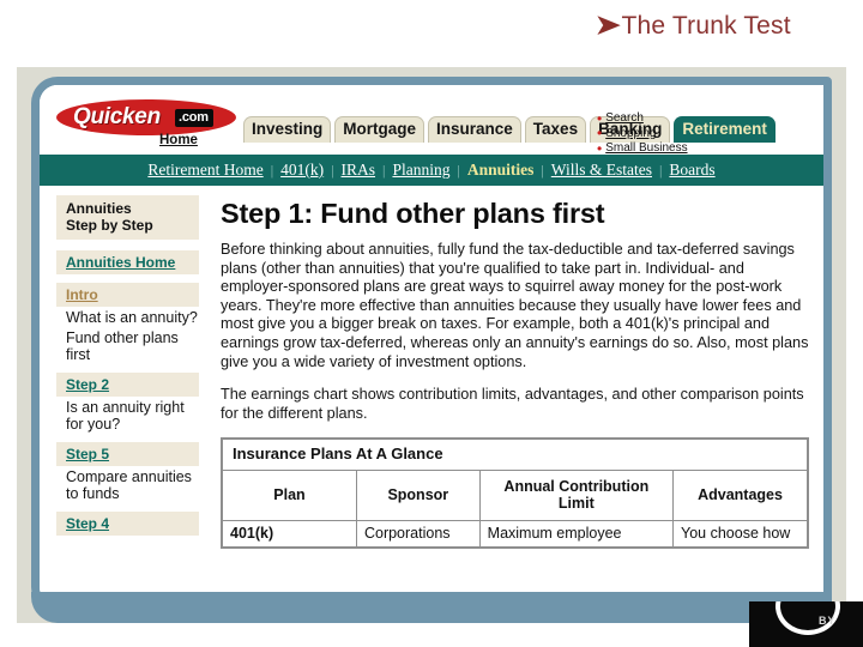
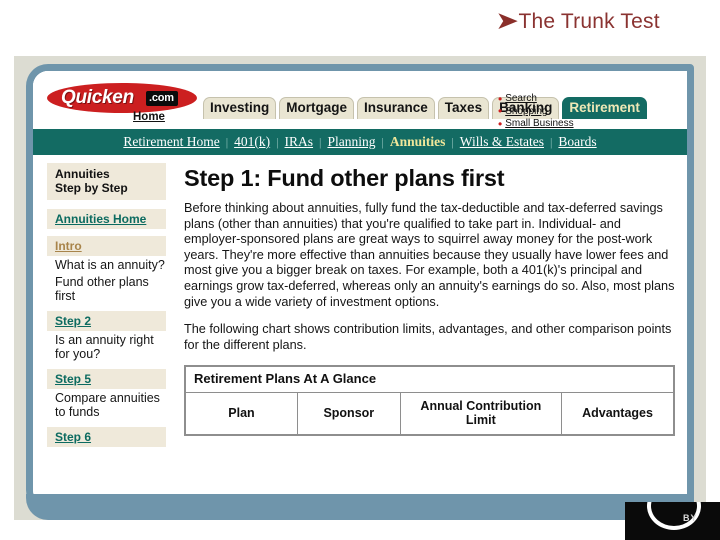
  ➤
  The Trunk Test
  Quicken
  .com
  Home
  Investing
  Mortgage
  Insurance
  Taxes
  Banking
  Retirement
  •
  Search
  •
  Shopping
  •
  Small Business
  Retirement Home
  |
  401(k)
  |
  IRAs
  |
  Planning
  |
  Annuities
  |
  Wills & Estates
  |
  Boards
  Annuities
  Step by Step
  Annuities Home
  Intro
  What is an annuity?
  Fund other plans first
  Step 2
  Is an annuity right for you?
  Step 5
  Compare annuities to funds
- Step 4
+ Step 6
  Step 1: Fund other plans first
  Before thinking about annuities, fully fund the tax-deductible and tax-deferred savings plans (other than annuities) that you're qualified to take part in. Individual- and employer-sponsored plans are great ways to squirrel away money for the post-work years. They're more effective than annuities because they usually have lower fees and most give you a bigger break on taxes. For example, both a 401(k)'s principal and earnings grow tax-deferred, whereas only an annuity's earnings do so. Also, most plans give you a wide variety of investment options.
- The earnings chart shows contribution limits, advantages, and other comparison points for the different plans.
+ The following chart shows contribution limits, advantages, and other comparison points for the different plans.
- Insurance Plans At A Glance
+ Retirement Plans At A Glance
  Plan	Sponsor	Annual Contribution Limit	Advantages
- 401(k)	Corporations	Maximum employee	You choose how
  BY
